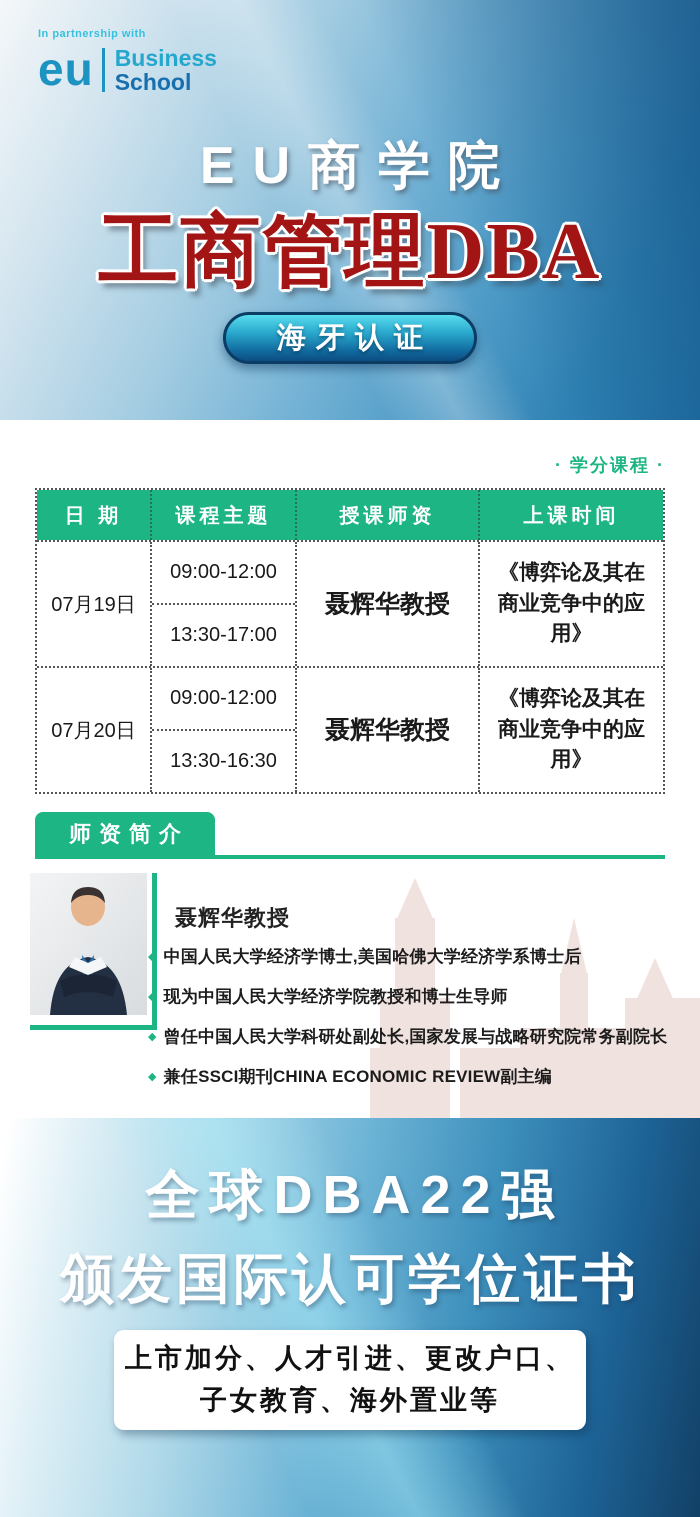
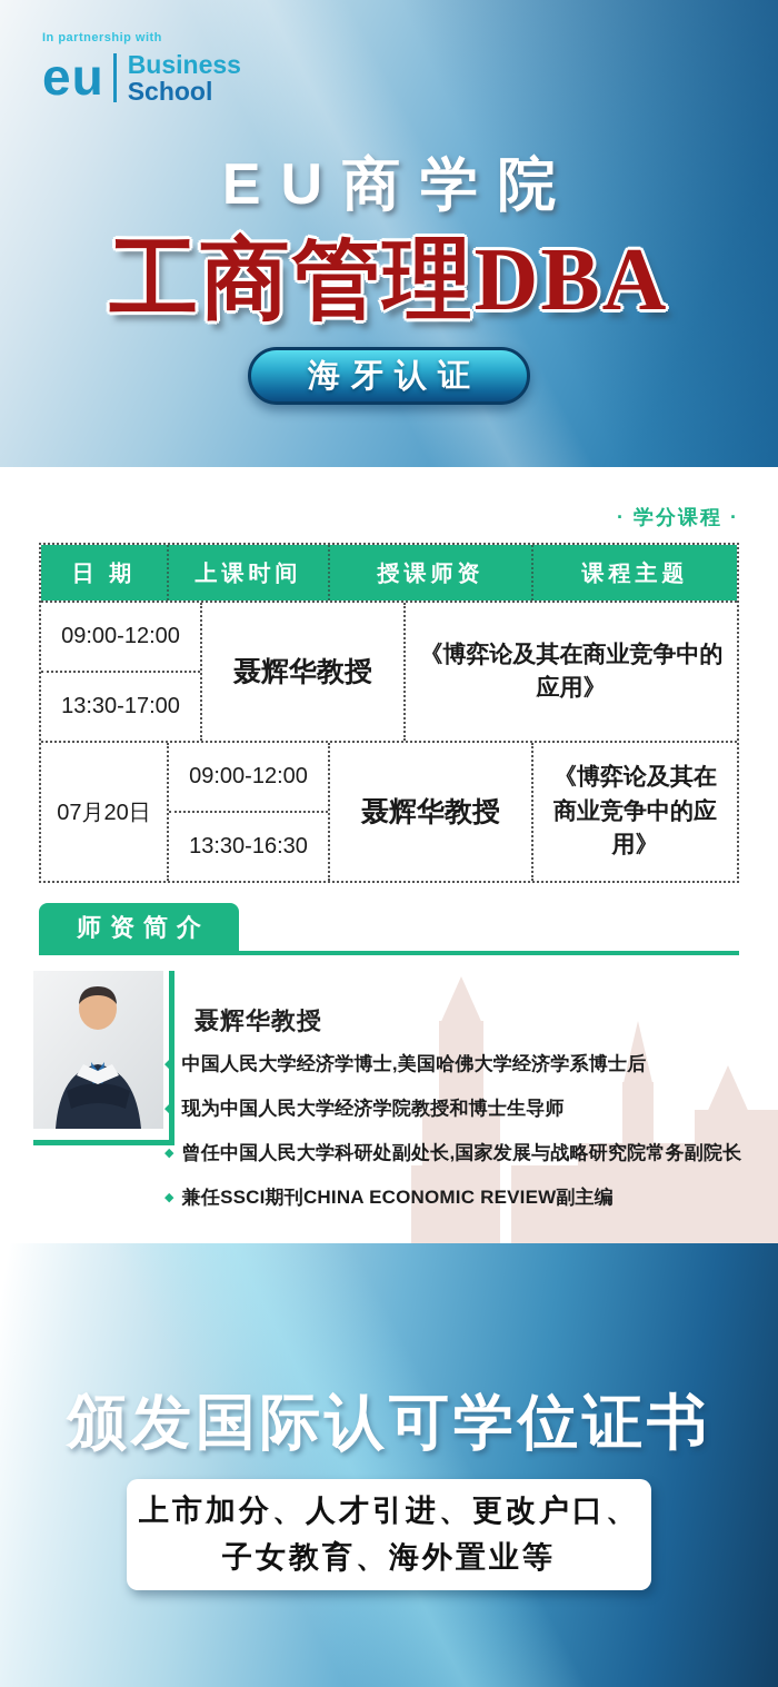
  In partnership with
  eu
  Business
  School
  EU商学院
  工商管理DBA
  海牙认证
  · 学分课程 ·
  日 期
- 课程主题
+ 上课时间
  授课师资
- 上课时间
+ 课程主题
- 07月19日
  09:00-12:00
  13:30-17:00
  聂辉华教授
  《博弈论及其在商业竞争中的应用》
  07月20日
  09:00-12:00
  13:30-16:30
  聂辉华教授
  《博弈论及其在商业竞争中的应用》
  师资简介
  聂辉华教授
  ◆
  中国人民大学经济学博士,美国哈佛大学经济学系博士后
  ◆
  现为中国人民大学经济学院教授和博士生导师
  ◆
  曾任中国人民大学科研处副处长,国家发展与战略研究院常务副院长
  ◆
  兼任SSCI期刊CHINA ECONOMIC REVIEW副主编
- 全球DBA22强
  颁发国际认可学位证书
  上市加分、人才引进、更改户口、
  子女教育、海外置业等
